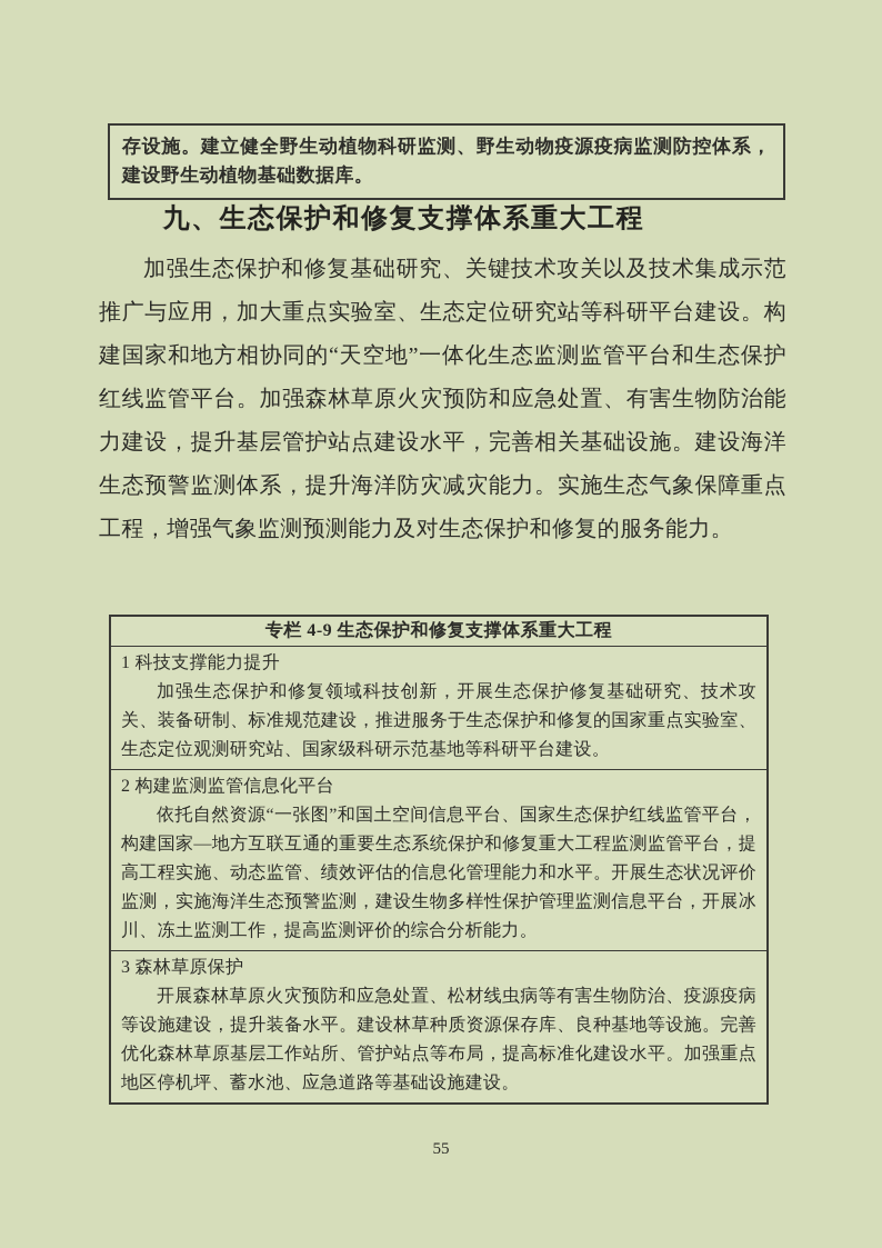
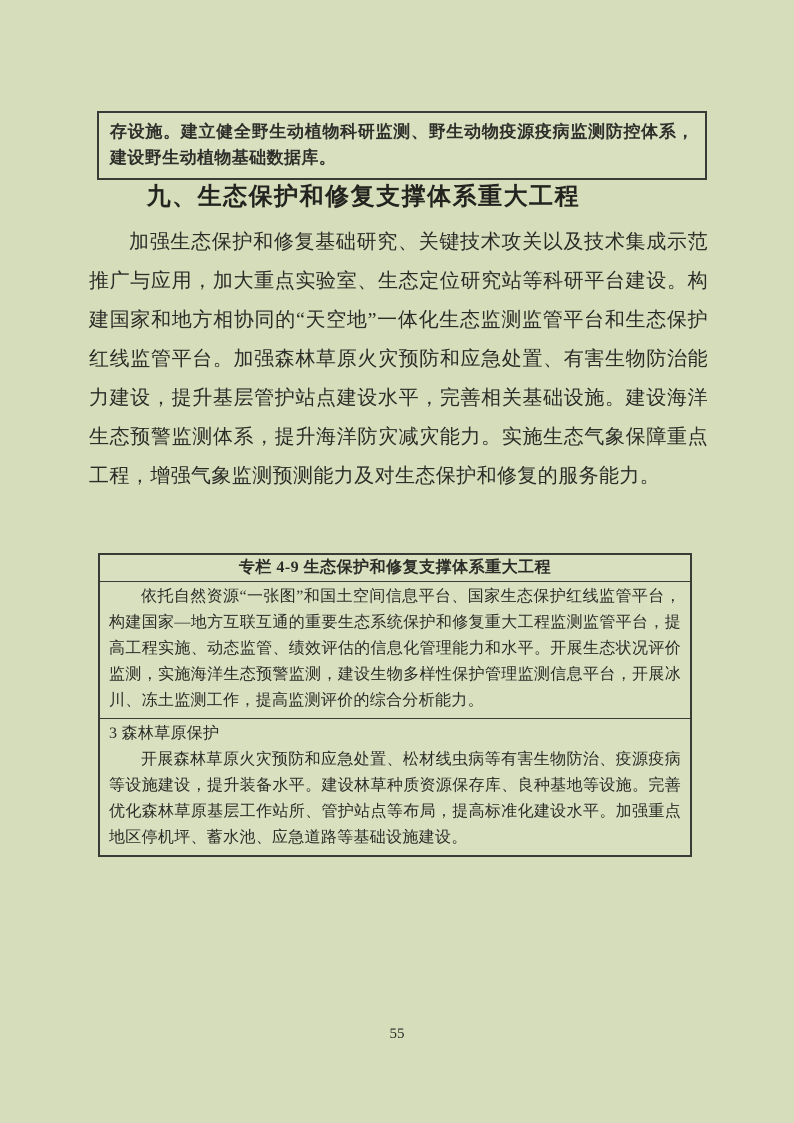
  存设施。建立健全野生动植物科研监测、野生动物疫源疫病监测防控体系，建设野生动植物基础数据库。
  九、生态保护和修复支撑体系重大工程
  加强生态保护和修复基础研究、关键技术攻关以及技术集成示范推广与应用，加大重点实验室、生态定位研究站等科研平台建设。构建国家和地方相协同的“天空地”一体化生态监测监管平台和生态保护红线监管平台。加强森林草原火灾预防和应急处置、有害生物防治能力建设，提升基层管护站点建设水平，完善相关基础设施。建设海洋生态预警监测体系，提升海洋防灾减灾能力。实施生态气象保障重点工程，增强气象监测预测能力及对生态保护和修复的服务能力。
  专栏 4-9 生态保护和修复支撑体系重大工程
- 1 科技支撑能力提升
- 加强生态保护和修复领域科技创新，开展生态保护修复基础研究、技术攻关、装备研制、标准规范建设，推进服务于生态保护和修复的国家重点实验室、生态定位观测研究站、国家级科研示范基地等科研平台建设。
- 2 构建监测监管信息化平台
  依托自然资源“一张图”和国土空间信息平台、国家生态保护红线监管平台，构建国家—地方互联互通的重要生态系统保护和修复重大工程监测监管平台，提高工程实施、动态监管、绩效评估的信息化管理能力和水平。开展生态状况评价监测，实施海洋生态预警监测，建设生物多样性保护管理监测信息平台，开展冰川、冻土监测工作，提高监测评价的综合分析能力。
  3 森林草原保护
  开展森林草原火灾预防和应急处置、松材线虫病等有害生物防治、疫源疫病等设施建设，提升装备水平。建设林草种质资源保存库、良种基地等设施。完善优化森林草原基层工作站所、管护站点等布局，提高标准化建设水平。加强重点地区停机坪、蓄水池、应急道路等基础设施建设。
  55
